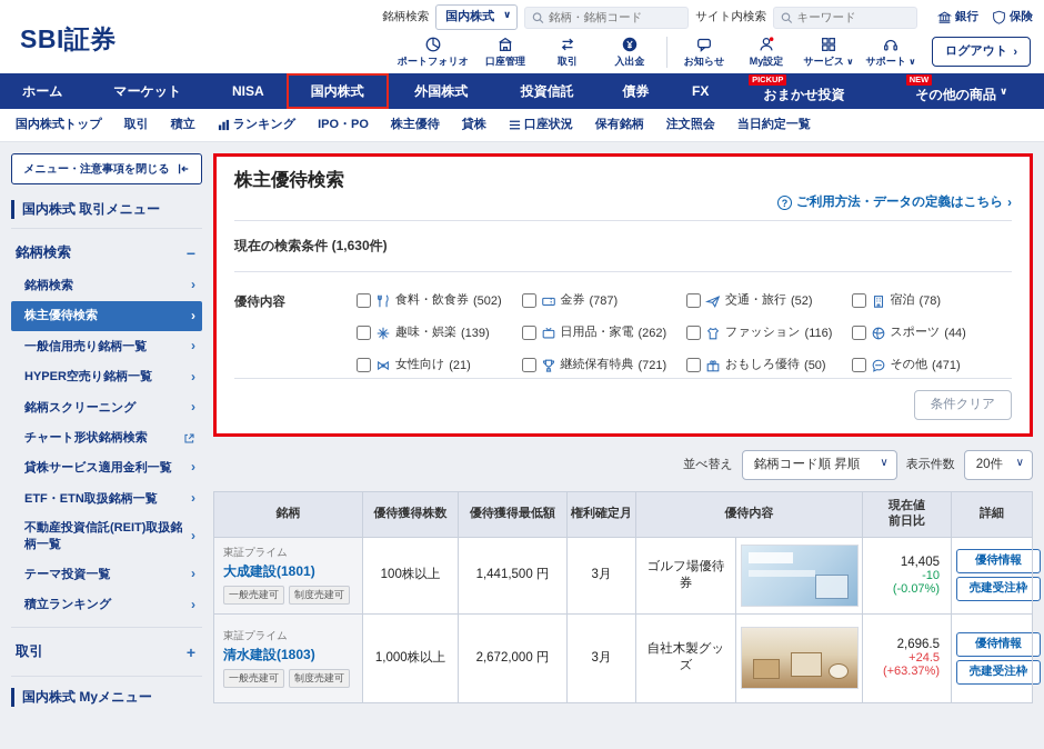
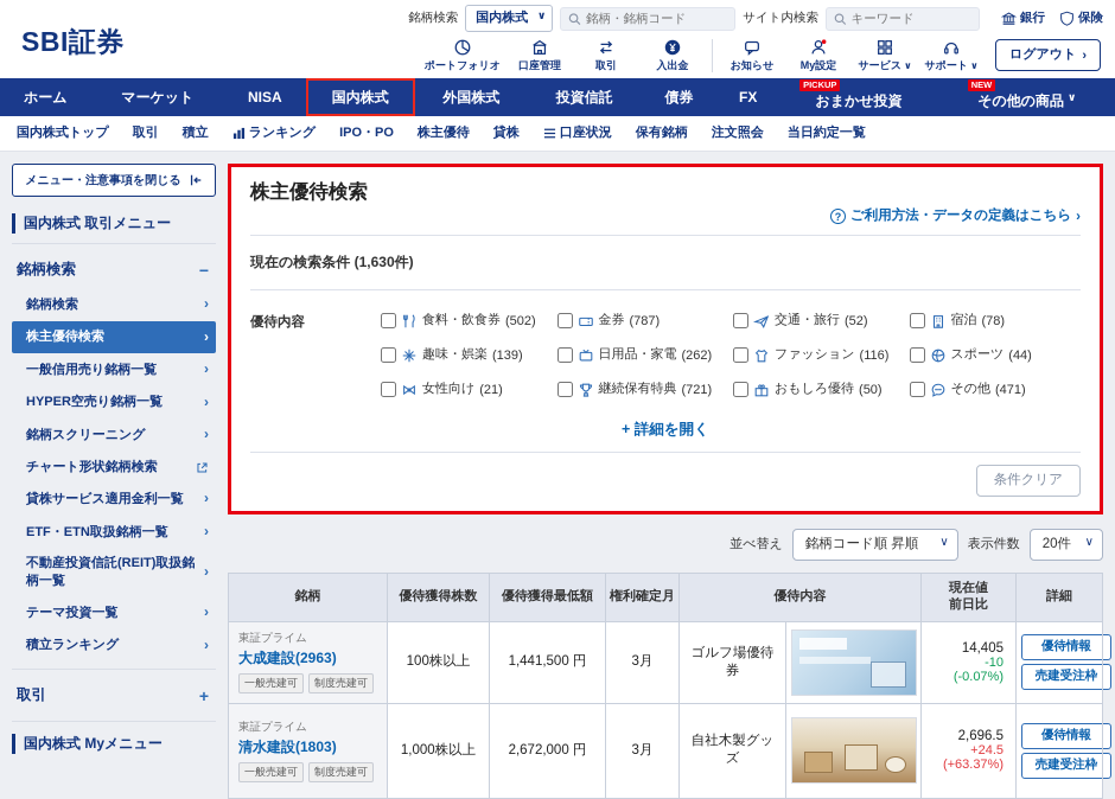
  SBI証券
  銘柄検索
  国内株式
  ∨
  銘柄・銘柄コード
  サイト内検索
  キーワード
  銀行
  保険
  ポートフォリオ
  口座管理
  取引
  入出金
  お知らせ
  My設定
  サービス
  ∨
  サポート
  ∨
  ログアウト
  ›
  ホーム
  マーケット
  NISA
  国内株式
  外国株式
  投資信託
  債券
  FX
  PICKUP
  おまかせ投資
  NEW
  その他の商品
  ∨
  国内株式トップ
  取引
  積立
  ランキング
  IPO・PO
  株主優待
  貸株
  口座状況
  保有銘柄
  注文照会
  当日約定一覧
  メニュー・注意事項を閉じる
  国内株式 取引メニュー
  銘柄検索
  −
  銘柄検索
  ›
  株主優待検索
  ›
  一般信用売り銘柄一覧
  ›
  HYPER空売り銘柄一覧
  ›
  銘柄スクリーニング
  ›
  チャート形状銘柄検索
  貸株サービス適用金利一覧
  ›
  ETF・ETN取扱銘柄一覧
  ›
  不動産投資信託(REIT)取扱銘柄一覧
  ›
  テーマ投資一覧
  ›
  積立ランキング
  ›
  取引
  +
  国内株式 Myメニュー
  株主優待検索
  ?
  ご利用方法・データの定義はこちら
  ›
  現在の検索条件 (1,630件)
  優待内容
  食料・飲食券
  (502)
  金券
  (787)
  交通・旅行
  (52)
  宿泊
  (78)
  趣味・娯楽
  (139)
  日用品・家電
  (262)
  ファッション
  (116)
  スポーツ
  (44)
  女性向け
  (21)
  継続保有特典
  (721)
  おもしろ優待
  (50)
  その他
  (471)
+ + 詳細を開く
  条件クリア
  並べ替え
  銘柄コード順 昇順
  ∨
  表示件数
  20件
  ∨
  銘柄	優待獲得株数	優待獲得最低額	権利確定月	優待内容	現在値前日比	詳細
- 東証プライム 大成建設(1801) 一般売建可 制度売建可	100株以上	1,441,500 円	3月	ゴルフ場優待券		14,405 -10 (-0.07%)	優待情報 売建受注枠
+ 東証プライム 大成建設(2963) 一般売建可 制度売建可	100株以上	1,441,500 円	3月	ゴルフ場優待券		14,405 -10 (-0.07%)	優待情報 売建受注枠
  東証プライム 清水建設(1803) 一般売建可 制度売建可	1,000株以上	2,672,000 円	3月	自社木製グッズ		2,696.5 +24.5 (+63.37%)	優待情報 売建受注枠
